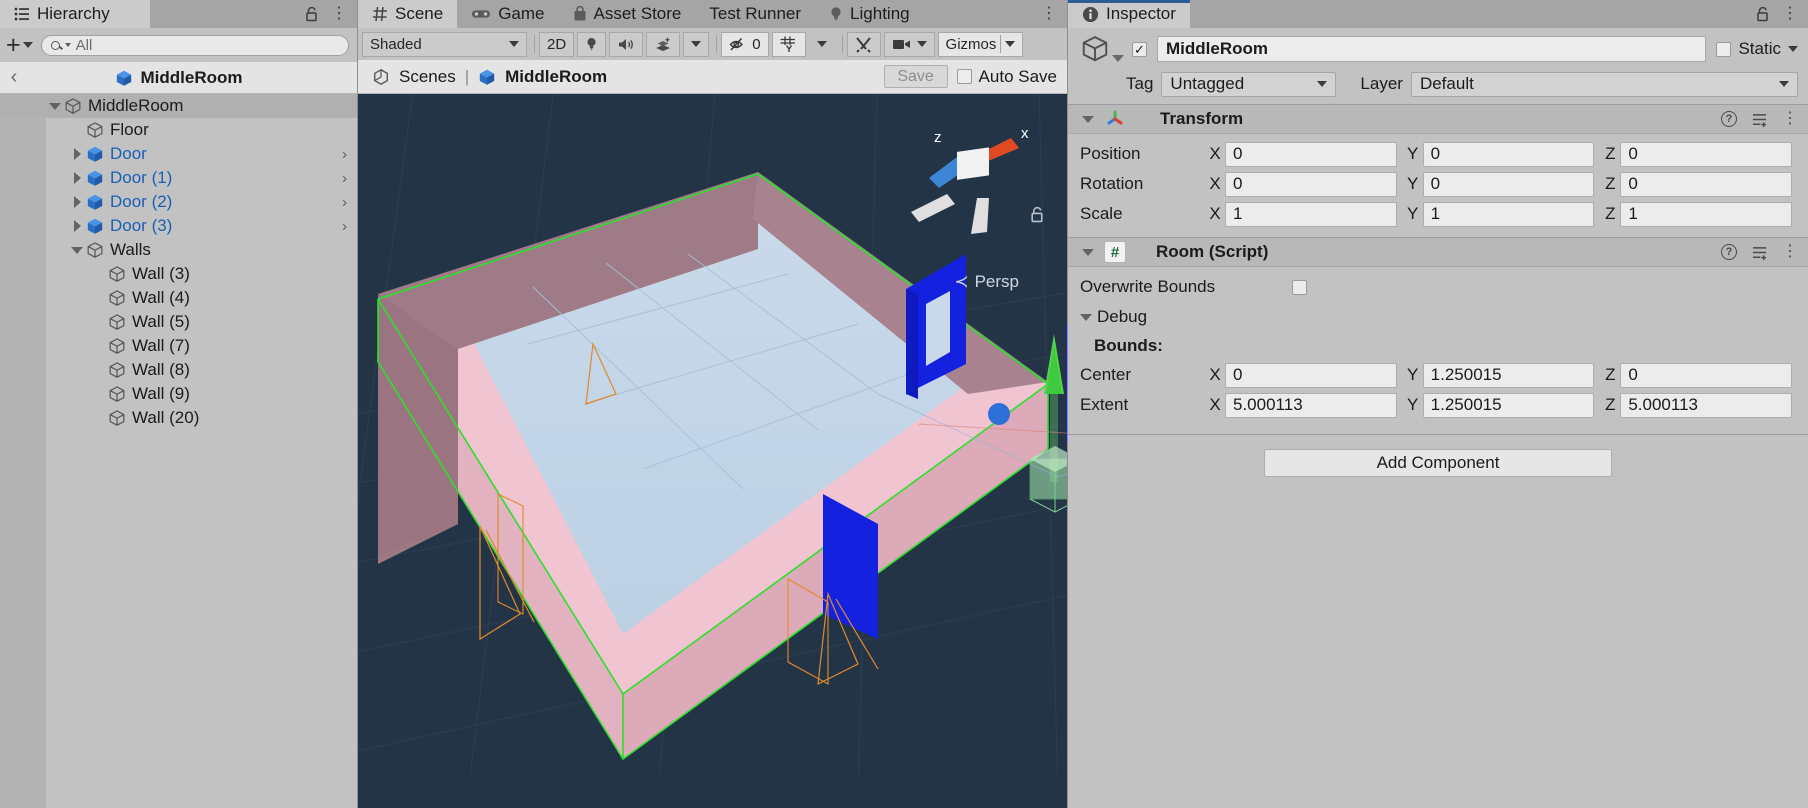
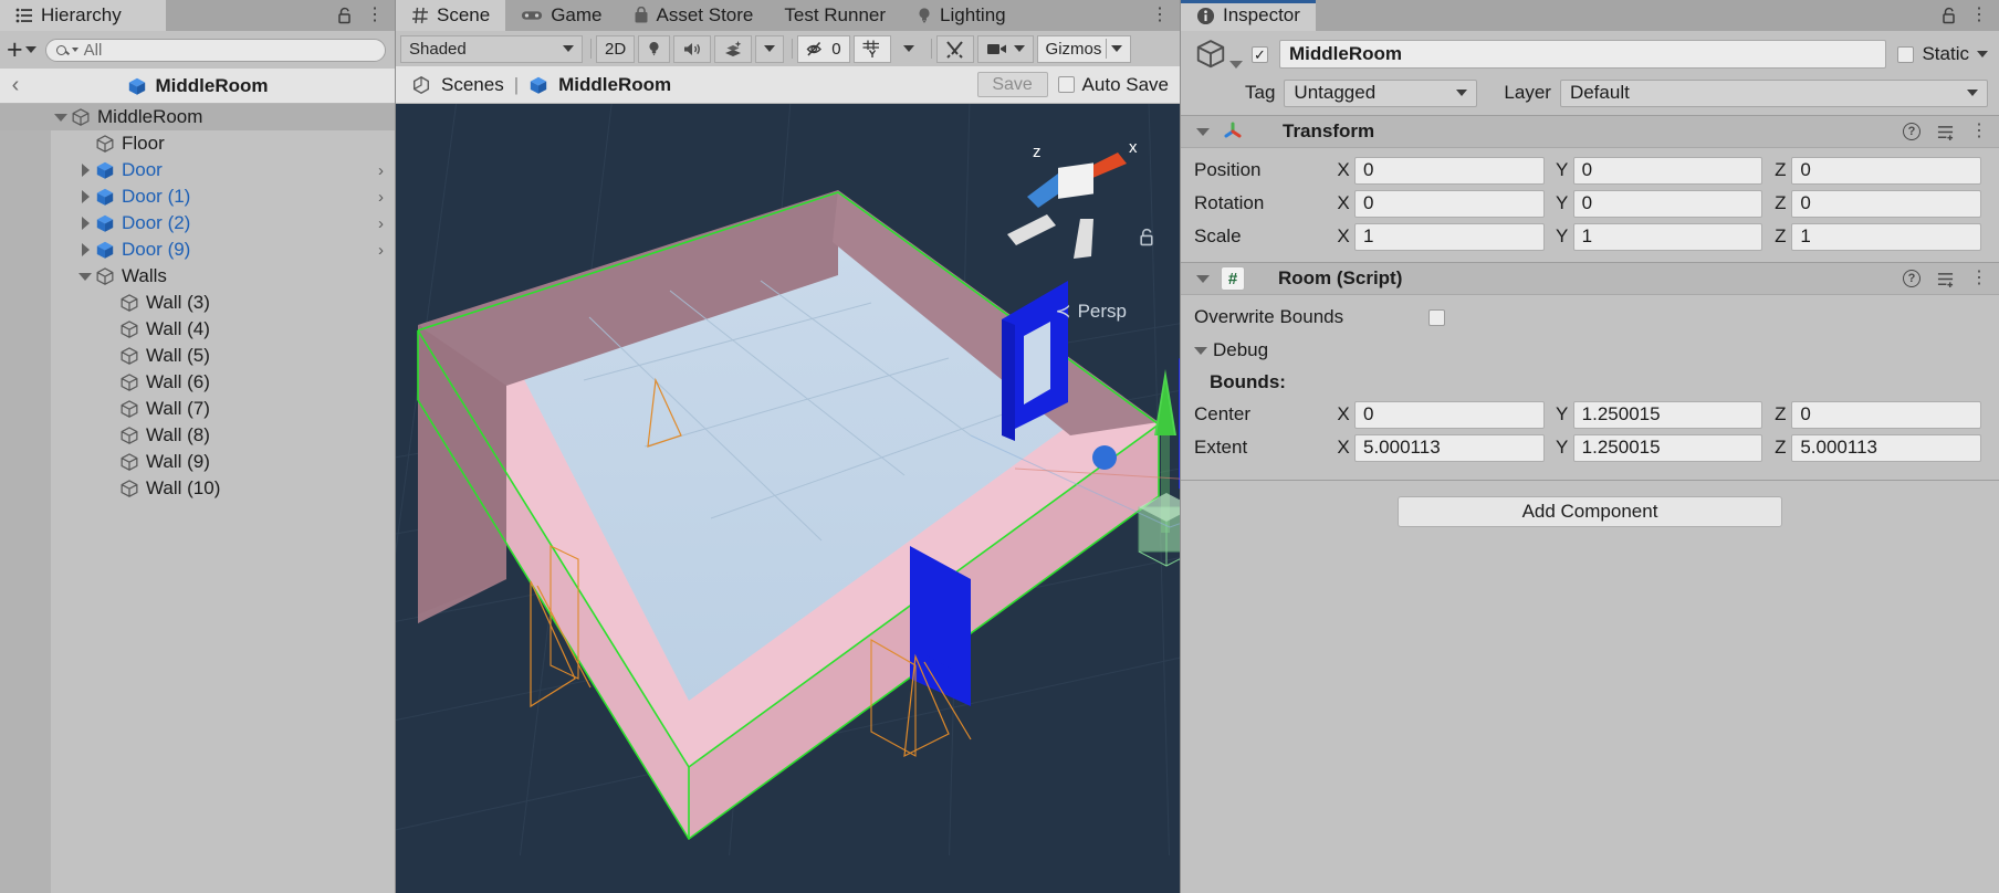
  Hierarchy
  ⋮
  +
  All
  ‹
  MiddleRoom
  MiddleRoom
  Floor
  Door
  ›
  Door (1)
  ›
  Door (2)
  ›
- Door (3)
+ Door (9)
  ›
  Walls
  Wall (3)
  Wall (4)
  Wall (5)
+ Wall (6)
  Wall (7)
  Wall (8)
  Wall (9)
- Wall (20)
+ Wall (10)
  Scene
  Game
  Asset Store
  Test Runner
  Lighting
  ⋮
  Shaded
  2D
  0
  Gizmos
  Scenes
  |
  MiddleRoom
  Save
  Auto Save
  z
  x
  ≺
  Persp
  Inspector
  ⋮
  MiddleRoom
  Static
  Tag
  Untagged
  Layer
  Default
  Transform
  ?
  ⋮
  Position
  X
  0
  Y
  0
  Z
  0
  Rotation
  X
  0
  Y
  0
  Z
  0
  Scale
  X
  1
  Y
  1
  Z
  1
  #
  Room (Script)
  ?
  ⋮
  Overwrite Bounds
  Debug
  Bounds:
  Center
  X
  0
  Y
  1.250015
  Z
  0
  Extent
  X
  5.000113
  Y
  1.250015
  Z
  5.000113
  Add Component
